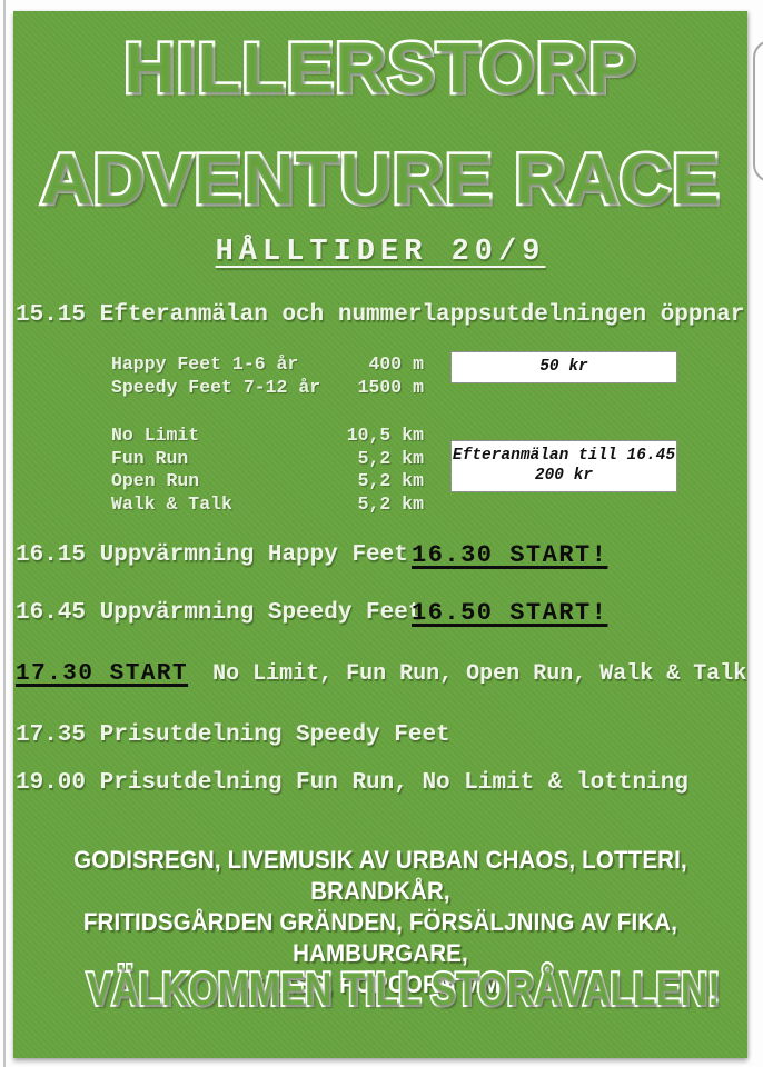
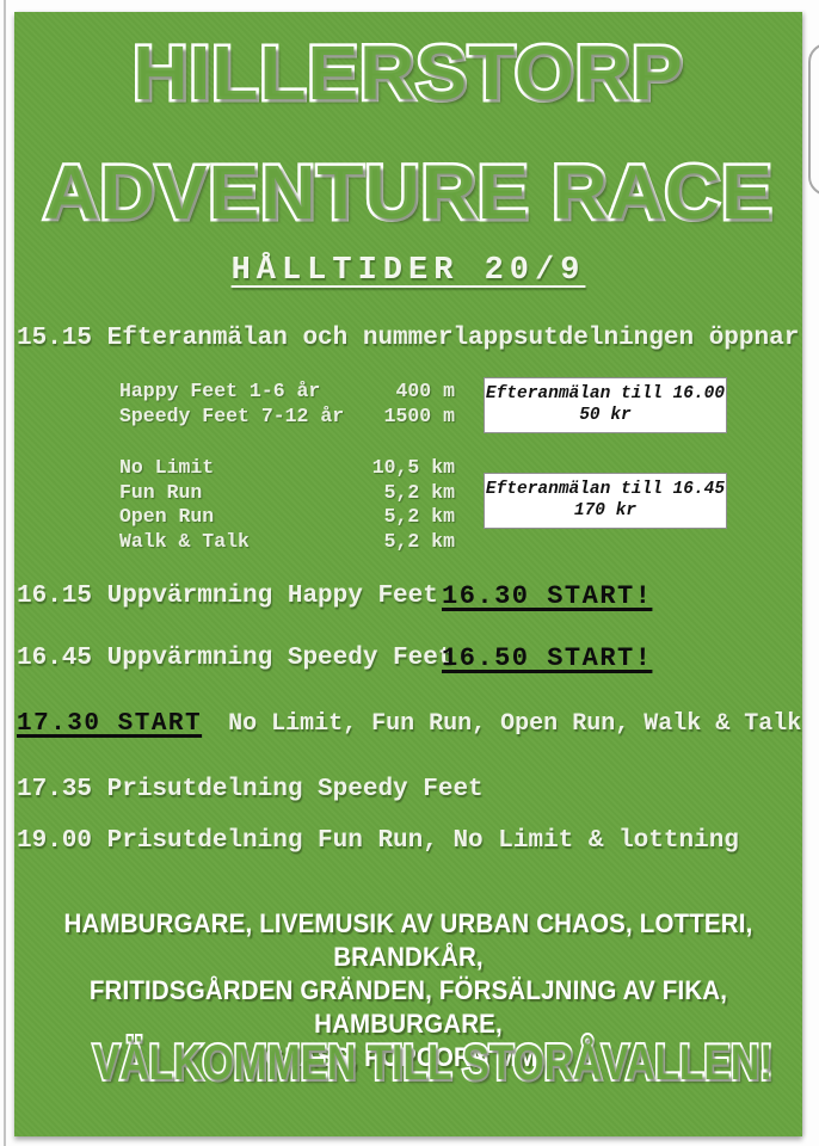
  HILLERSTORP
  ADVENTURE RACE
  HÅLLTIDER 20/9
  15.15 Efteranmälan och nummerlappsutdelningen öppnar
  Happy Feet 1-6 år
  400 m
  Speedy Feet 7-12 år
  1500 m
  No Limit
  10,5 km
  Fun Run
  5,2 km
  Open Run
  5,2 km
  Walk & Talk
  5,2 km
+ Efteranmälan till 16.00
  50 kr
  Efteranmälan till 16.45
- 200 kr
+ 170 kr
  16.15 Uppvärmning Happy Feet
  16.30 START!
  16.45 Uppvärmning Speedy Feet
  16.50 START!
  17.30 START No Limit, Fun Run, Open Run, Walk & Talk
  17.35 Prisutdelning Speedy Feet
  19.00 Prisutdelning Fun Run, No Limit & lottning
- GODISREGN, LIVEMUSIK AV URBAN CHAOS, LOTTERI, BRANDKÅR,
+ HAMBURGARE, LIVEMUSIK AV URBAN CHAOS, LOTTERI, BRANDKÅR,
  FRITIDSGÅRDEN GRÄNDEN, FÖRSÄLJNING AV FIKA, HAMBURGARE,
  GLASS, POPCORN MM..
  VÄLKOMMEN TILL STORÅVALLEN!
